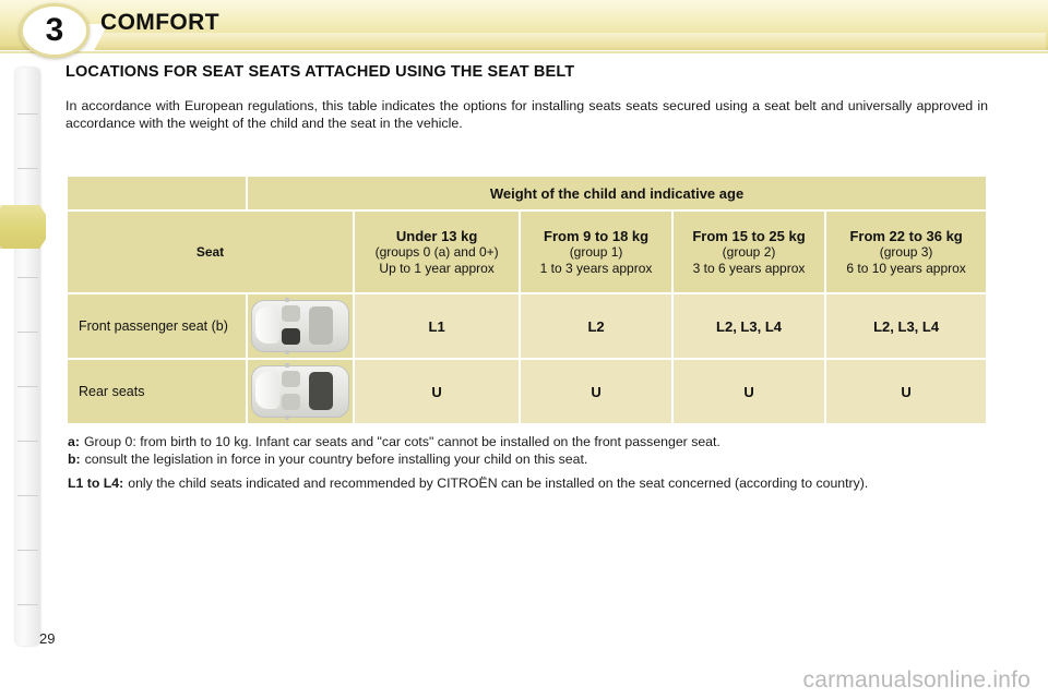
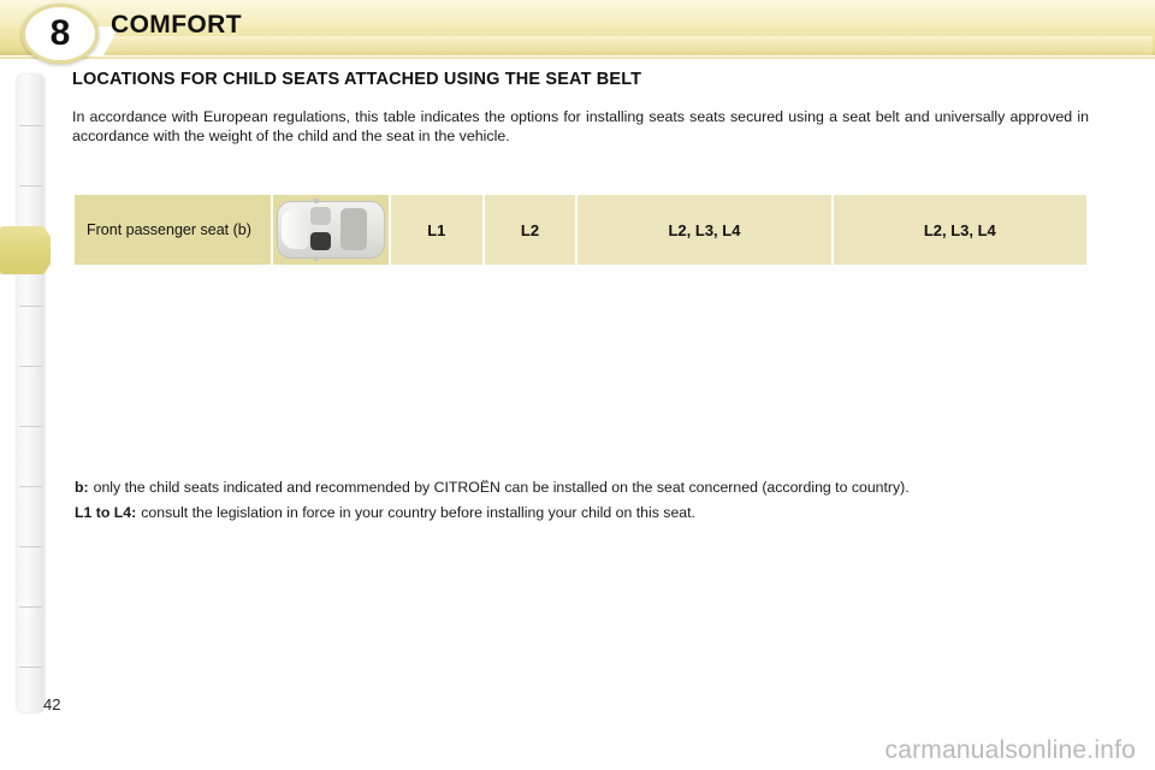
- 3
+ 8
  COMFORT
- LOCATIONS FOR SEAT SEATS ATTACHED USING THE SEAT BELT
+ LOCATIONS FOR CHILD SEATS ATTACHED USING THE SEAT BELT
  In accordance with European regulations, this table indicates the options for installing seats seats secured using a seat belt and universally approved in accordance with the weight of the child and the seat in the vehicle.
- 	Weight of the child and indicative age
- Seat	Under 13 kg (groups 0 (a) and 0+) Up to 1 year approx	From 9 to 18 kg (group 1) 1 to 3 years approx	From 15 to 25 kg (group 2) 3 to 6 years approx	From 22 to 36 kg (group 3) 6 to 10 years approx
  Front passenger seat (b)		L1	L2	L2, L3, L4	L2, L3, L4
- Rear seats		U	U	U	U
- a:
- Group 0: from birth to 10 kg. Infant car seats and "car cots" cannot be installed on the front passenger seat.
  b:
- consult the legislation in force in your country before installing your child on this seat.
+ only the child seats indicated and recommended by CITROËN can be installed on the seat concerned (according to country).
  L1 to L4:
- only the child seats indicated and recommended by CITROËN can be installed on the seat concerned (according to country).
+ consult the legislation in force in your country before installing your child on this seat.
- 29
+ 42
  carmanualsonline.info
